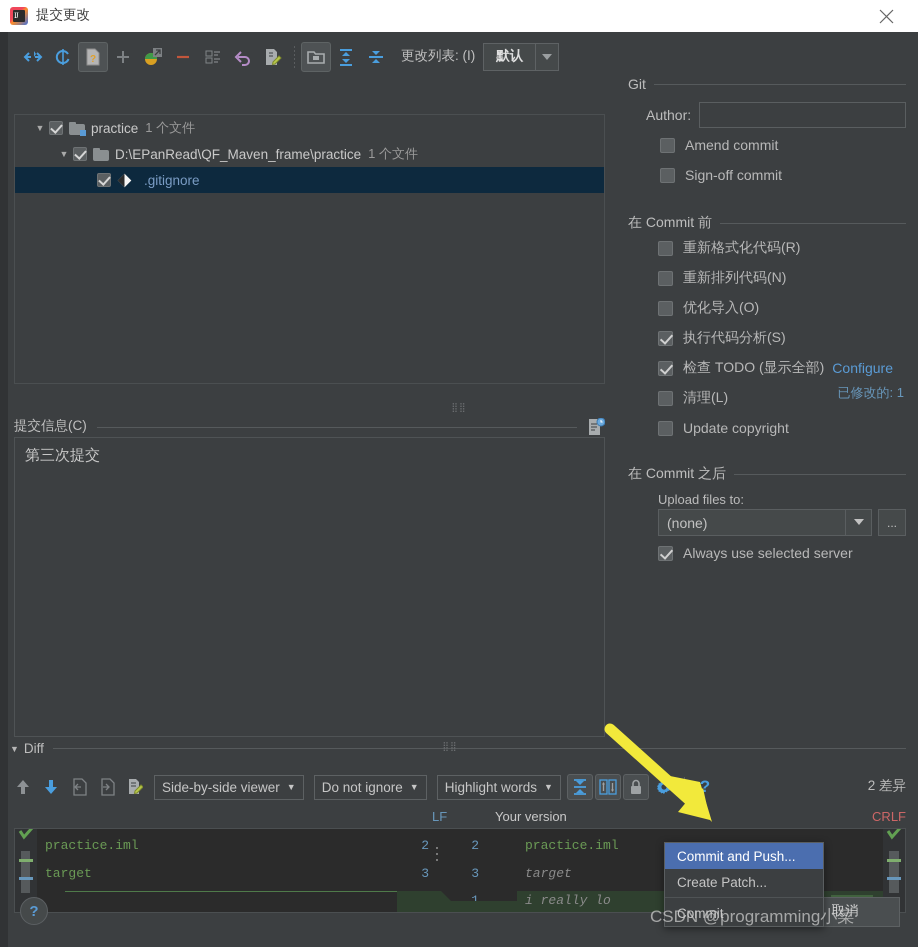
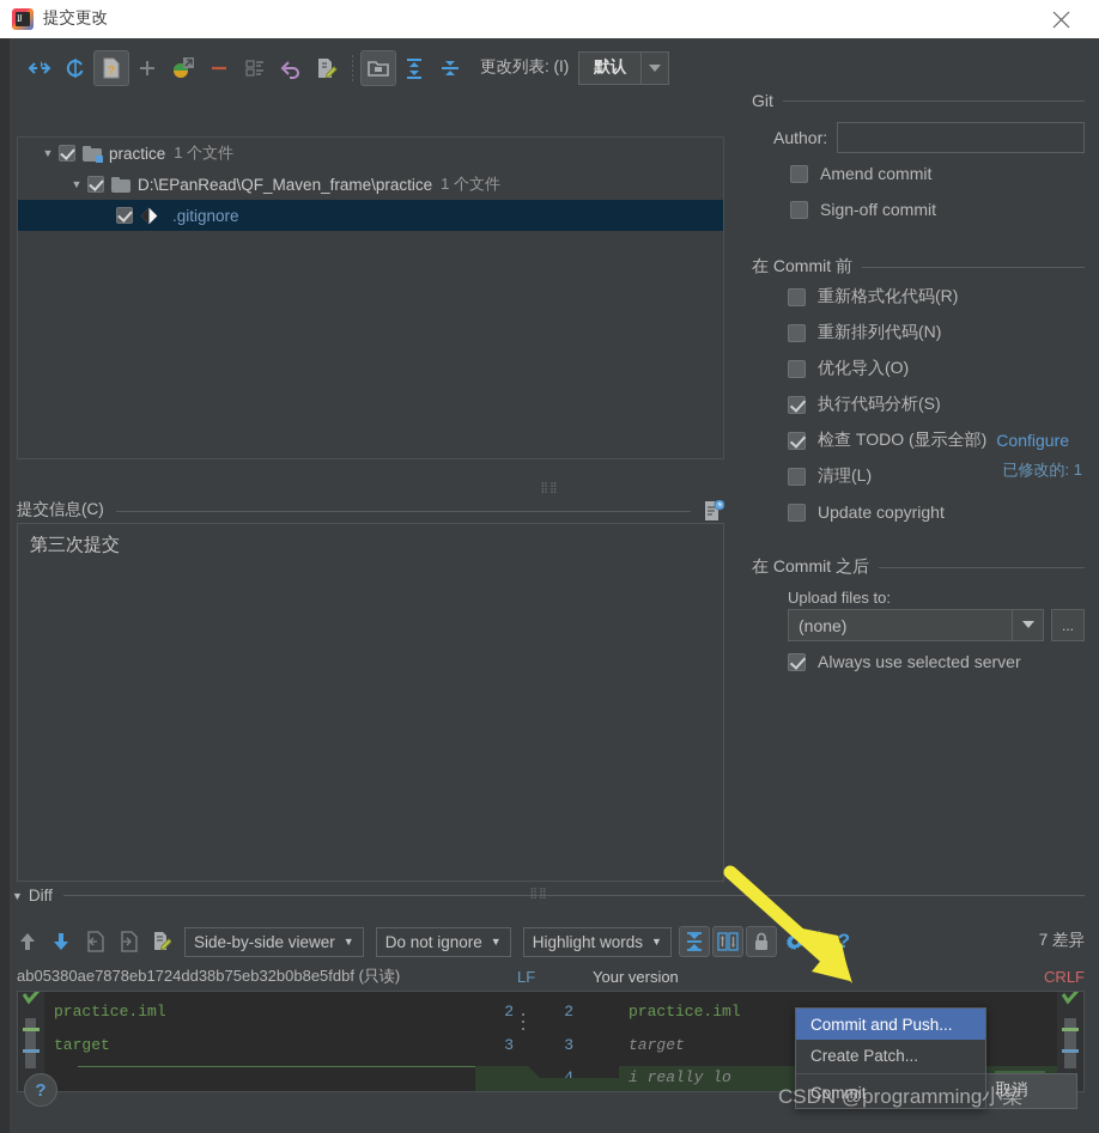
  IJ
  提交更改
  ?
  更改列表: (I)
  默认
  ▼
  practice
  1 个文件
  ▼
  D:\EPanRead\QF_Maven_frame\practice
  1 个文件
  .gitignore
  已修改的: 1
  ⣿⣿
  提交信息(C)
  第三次提交
  Git
  Author:
  Amend commit
  Sign-off commit
  在 Commit 前
  重新格式化代码(R)
  重新排列代码(N)
  优化导入(O)
  执行代码分析(S)
  检查 TODO (显示全部)
  Configure
  清理(L)
  Update copyright
  在 Commit 之后
  Upload files to:
  (none)
  ...
  Always use selected server
  ▼
  Diff
  ⣿⣿
  Side-by-side viewer
  ▼
  Do not ignore
  ▼
  Highlight words
  ▼
  ?
- 2 差异
+ 7 差异
+ ab05380ae7878eb1724dd38b75eb32b0b8e5fdbf (只读)
  LF
  Your version
  CRLF
  practice.iml
  target
  2
  3
  2
  3
- 1
+ 4
  practice.iml
  target
  i really lo
  Commit and Push...
  Create Patch...
  Commit
  ?
  取消
  CSDN @programming小菜
